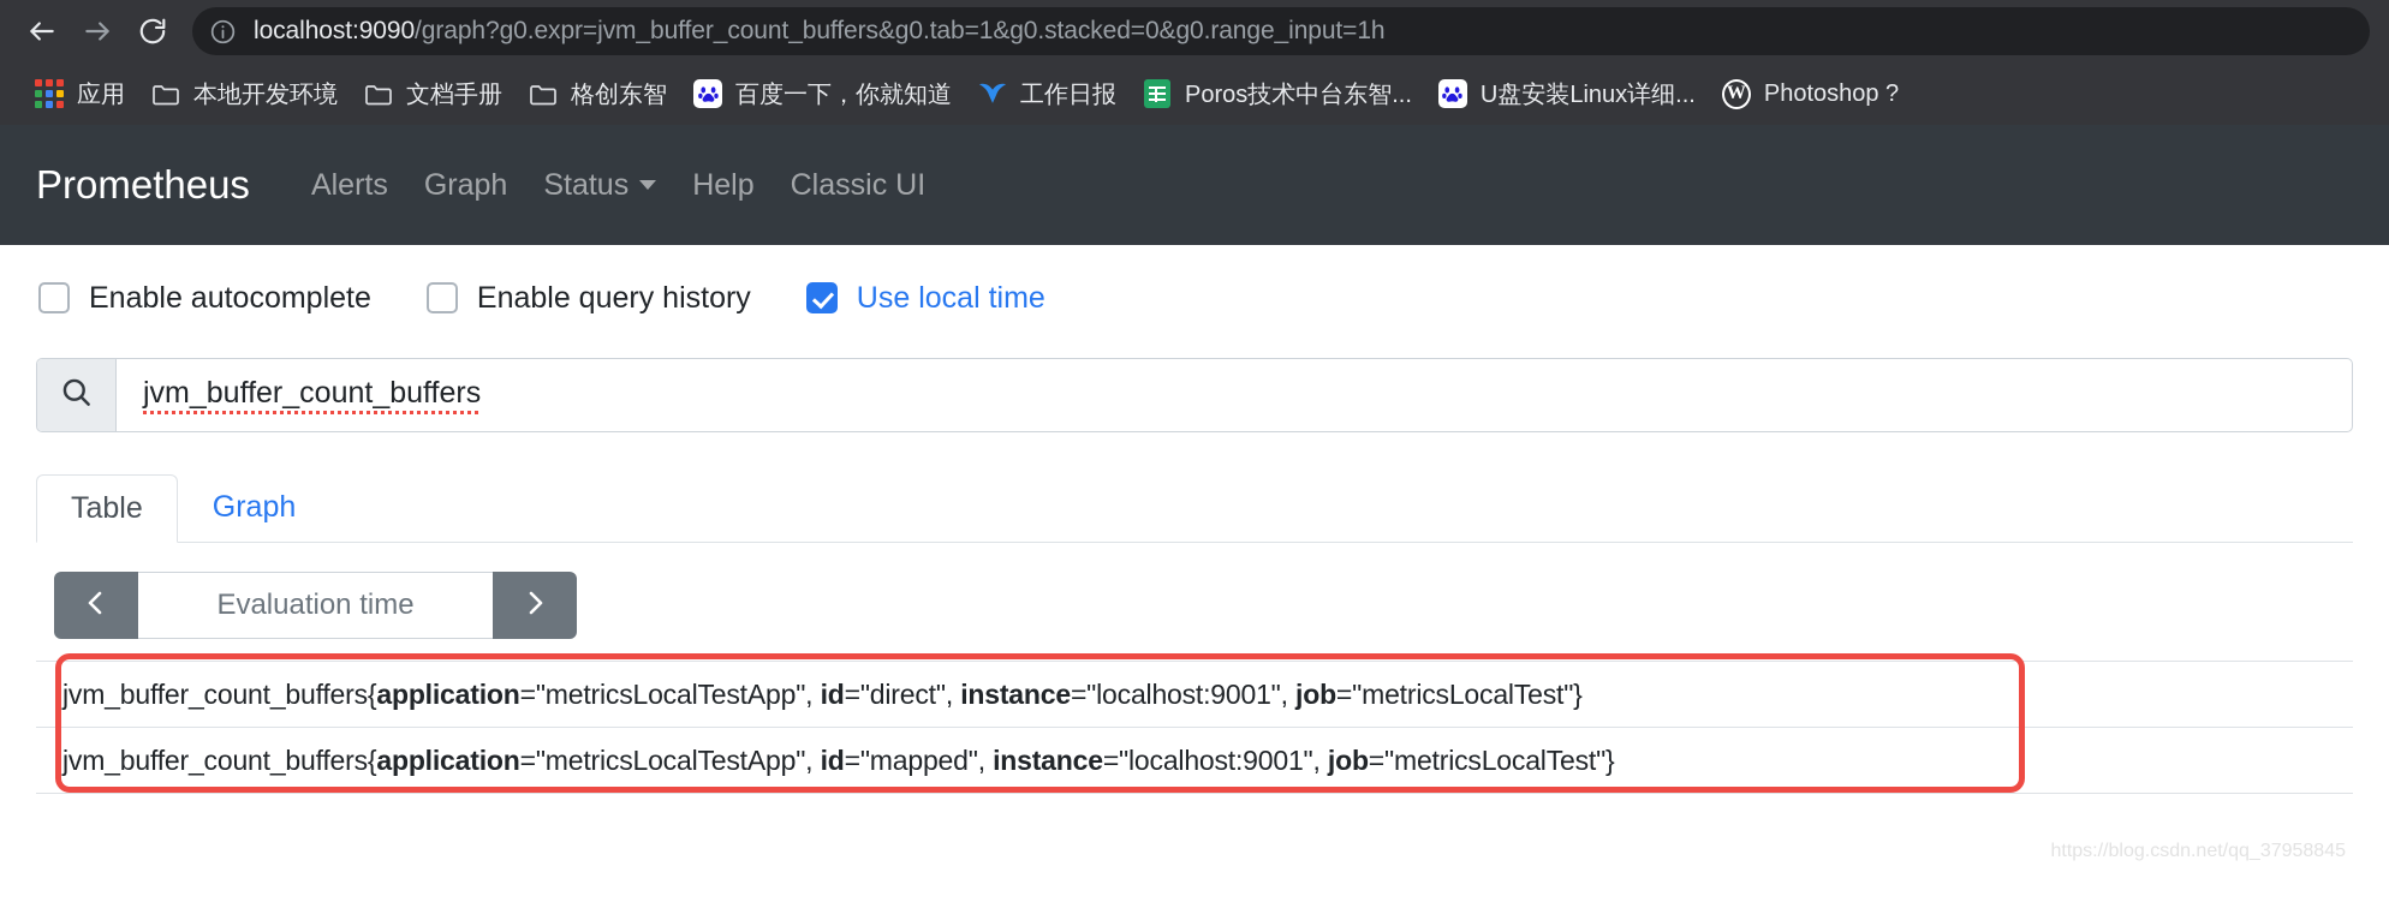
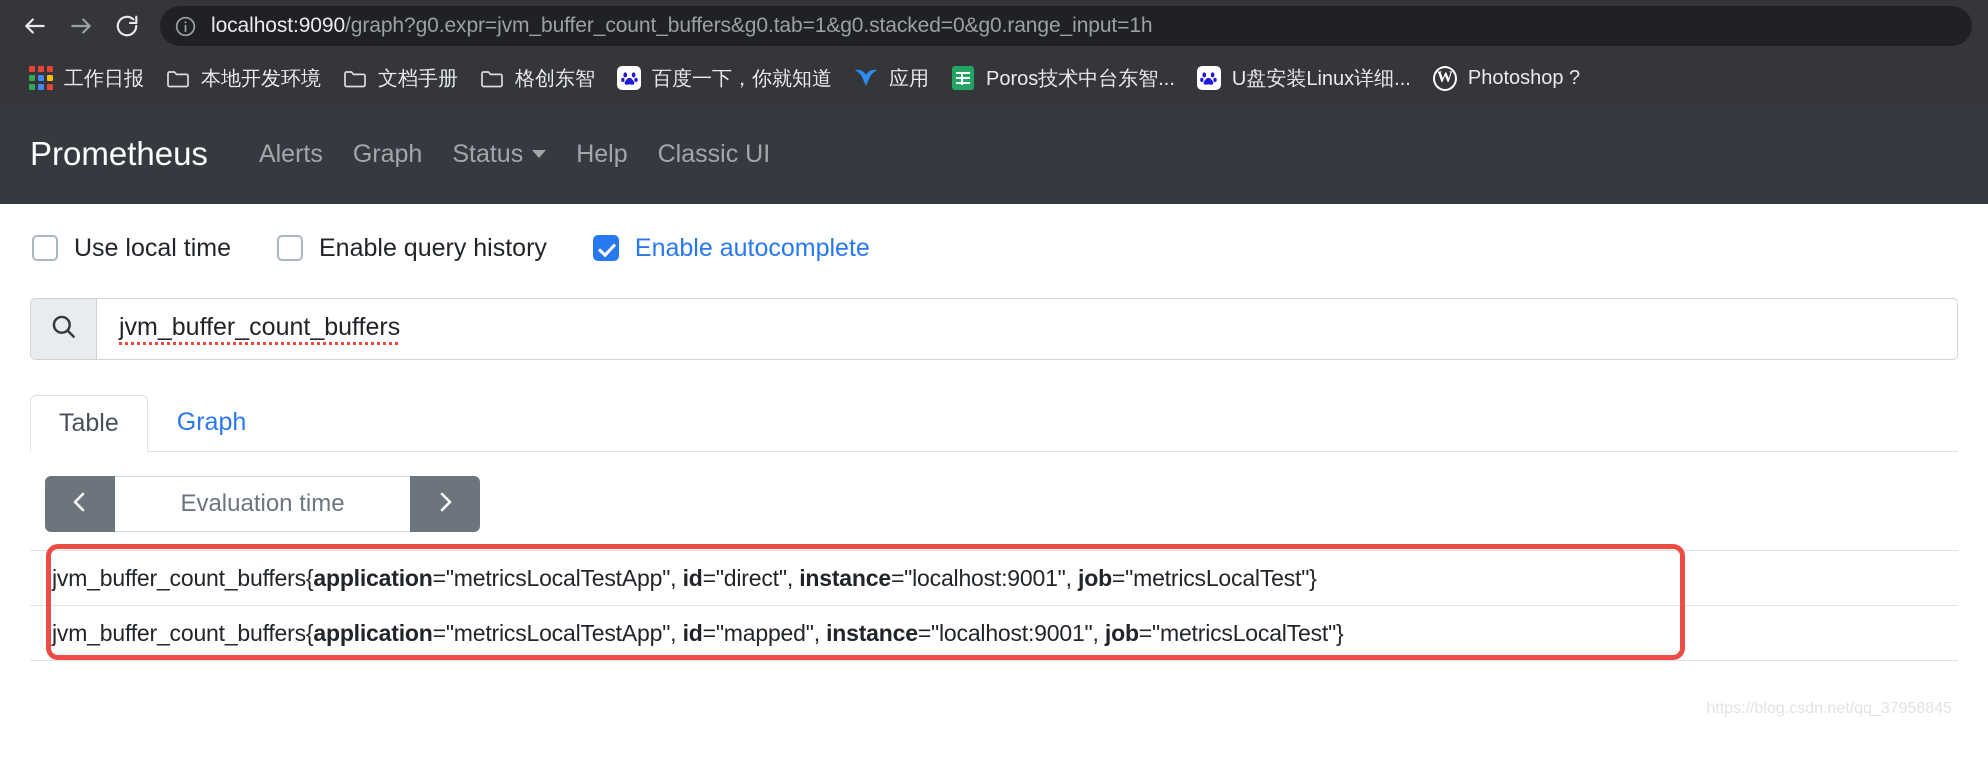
  localhost:9090/graph?g0.expr=jvm_buffer_count_buffers&g0.tab=1&g0.stacked=0&g0.range_input=1h
- 应用
+ 工作日报
  本地开发环境
  文档手册
  格创东智
  百度一下，你就知道
- 工作日报
+ 应用
  Poros技术中台东智...
  U盘安装Linux详细...
  W
  Photoshop ?
  Prometheus
  Alerts
  Graph
  Status
  Help
  Classic UI
- Enable autocomplete
+ Use local time
  Enable query history
- Use local time
+ Enable autocomplete
  jvm_buffer_count_buffers
  Table
  Graph
  Evaluation time
  jvm_buffer_count_buffers{application="metricsLocalTestApp", id="direct", instance="localhost:9001", job="metricsLocalTest"}
  jvm_buffer_count_buffers{application="metricsLocalTestApp", id="mapped", instance="localhost:9001", job="metricsLocalTest"}
  https://blog.csdn.net/qq_37958845
